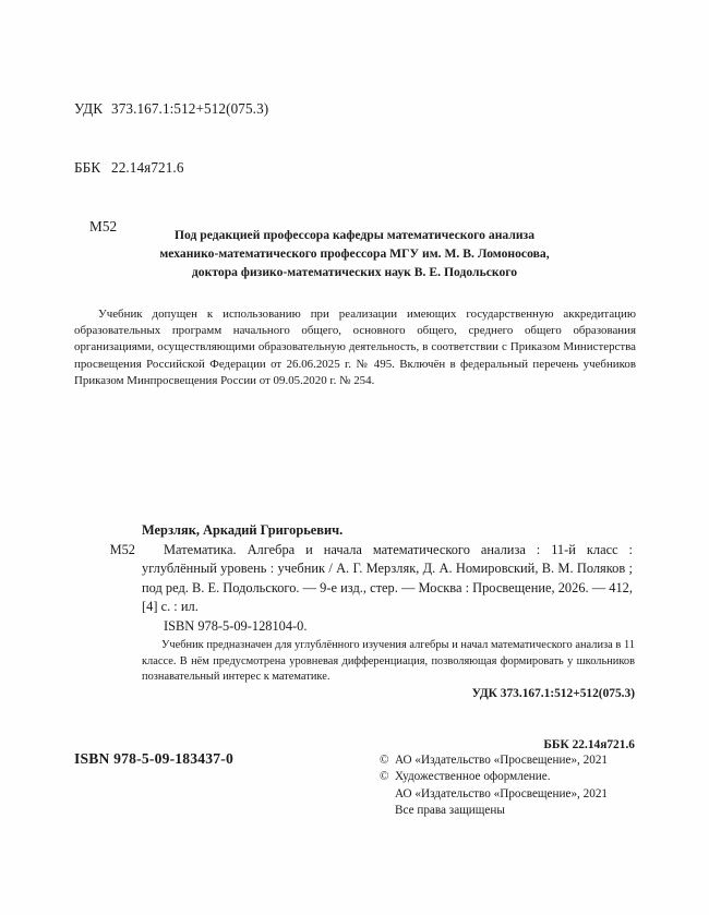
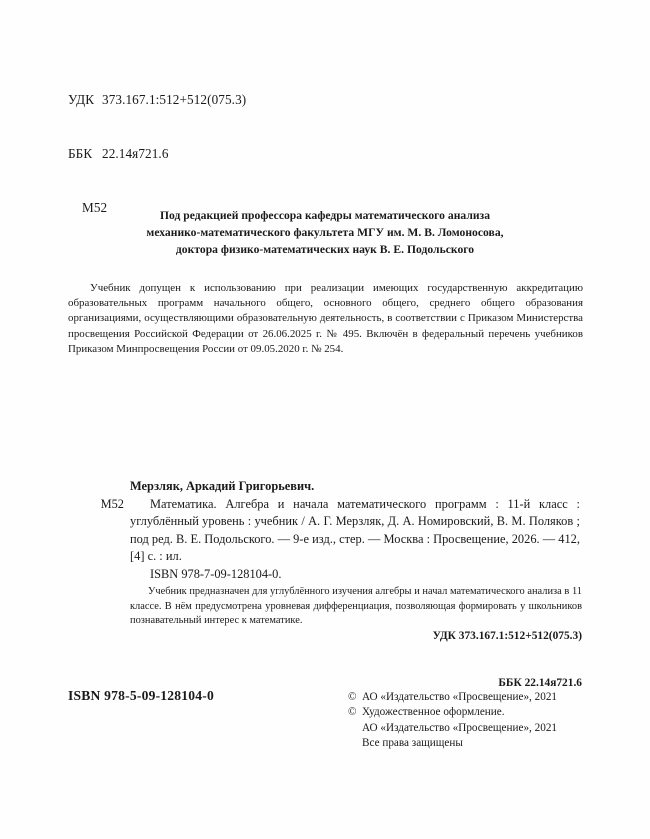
  УДК 373.167.1:512+512(075.3)
  ББК 22.14я721.6
  М52
  Под редакцией профессора кафедры математического анализа
- механико-математического профессора МГУ им. М. В. Ломоносова,
+ механико-математического факультета МГУ им. М. В. Ломоносова,
  доктора физико-математических наук В. Е. Подольского
  Учебник допущен к использованию при реализации имеющих государственную аккредитацию образовательных программ начального общего, основного общего, среднего общего образования организациями, осуществляющими образовательную деятельность, в соответствии с Приказом Министерства просвещения Российской Федерации от 26.06.2025 г. № 495. Включён в федеральный перечень учебников Приказом Минпросвещения России от 09.05.2020 г. № 254.
  Мерзляк, Аркадий Григорьевич.
  М52
- Математика. Алгебра и начала математического анализа : 11-й класс : углублённый уровень : учебник / А. Г. Мерзляк, Д. А. Номировский, В. М. Поляков ; под ред. В. Е. Подольского. — 9-е изд., стер. — Москва : Просвещение, 2026. — 412, [4] с. : ил.
+ Математика. Алгебра и начала математического программ : 11-й класс : углублённый уровень : учебник / А. Г. Мерзляк, Д. А. Номировский, В. М. Поляков ; под ред. В. Е. Подольского. — 9-е изд., стер. — Москва : Просвещение, 2026. — 412, [4] с. : ил.
- ISBN 978-5-09-128104-0.
+ ISBN 978-7-09-128104-0.
  Учебник предназначен для углублённого изучения алгебры и начал математического анализа в 11 классе. В нём предусмотрена уровневая дифференциация, позволяющая формировать у школьников познавательный интерес к математике.
  УДК 373.167.1:512+512(075.3)
  ББК 22.14я721.6
- ISBN 978-5-09-183437-0
+ ISBN 978-5-09-128104-0
  ©
  АО «Издательство «Просвещение», 2021
  ©
  Художественное оформление.
  АО «Издательство «Просвещение», 2021
  Все права защищены
